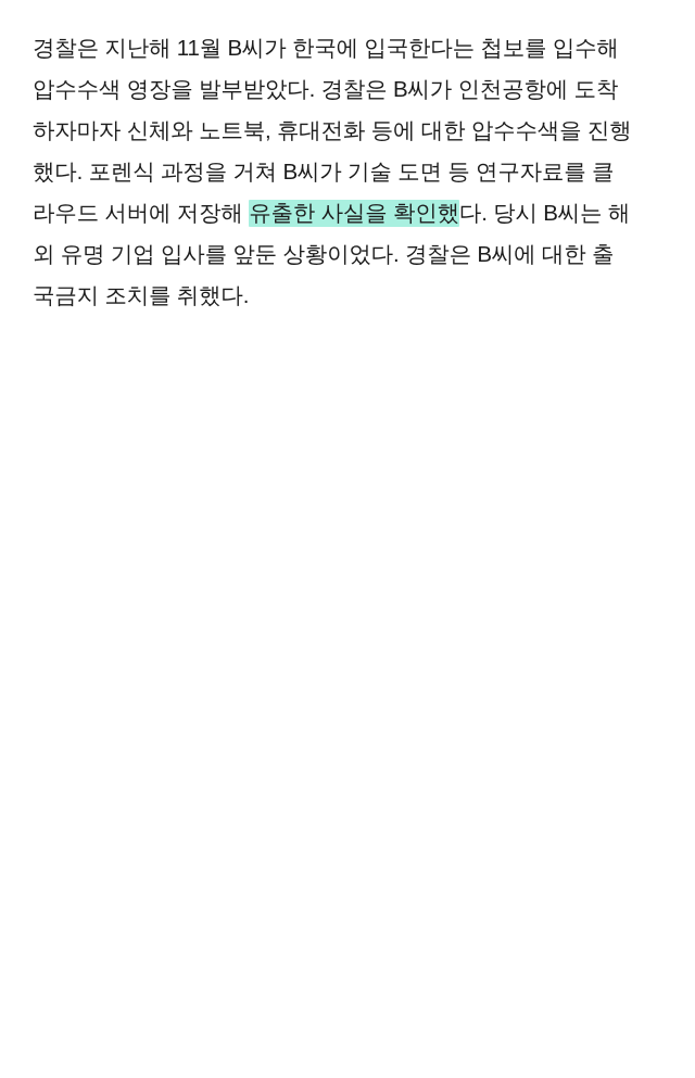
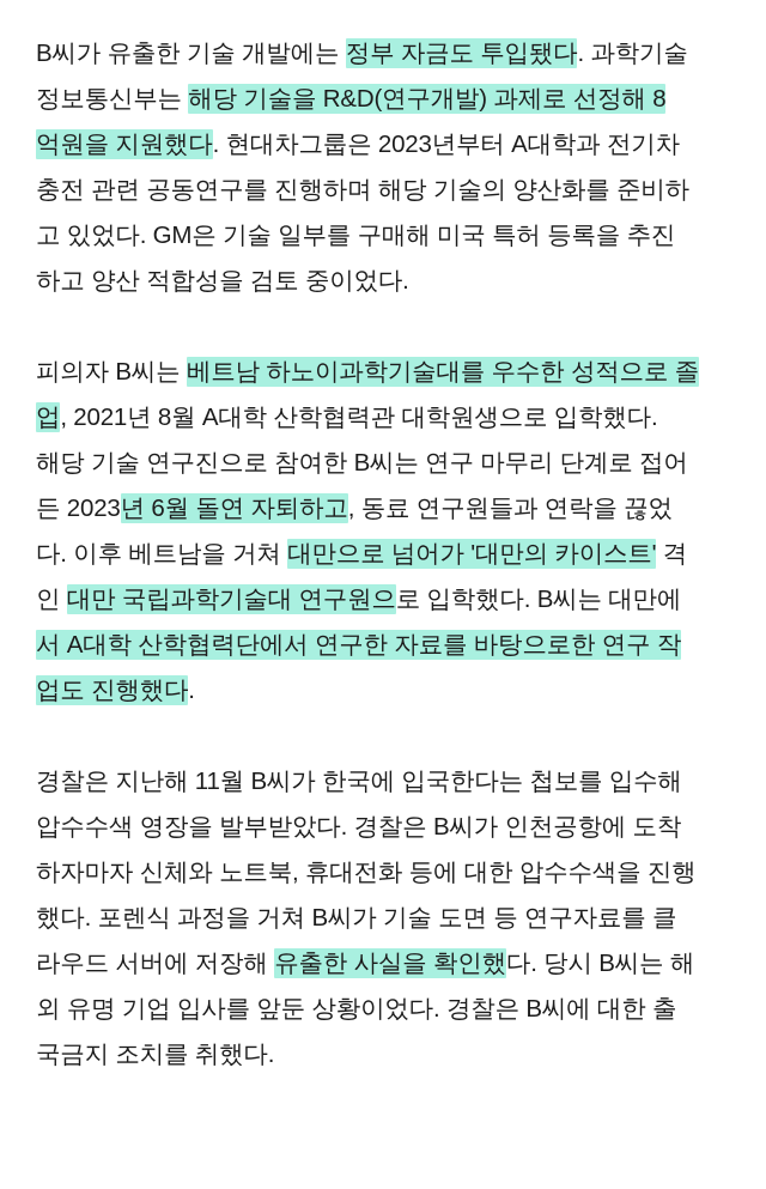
+ B씨가 유출한 기술 개발에는 정부 자금도 투입됐다. 과학기술
+ 정보통신부는 해당 기술을 R&D(연구개발) 과제로 선정해 8
+ 억원을 지원했다. 현대차그룹은 2023년부터 A대학과 전기차
+ 충전 관련 공동연구를 진행하며 해당 기술의 양산화를 준비하
+ 고 있었다. GM은 기술 일부를 구매해 미국 특허 등록을 추진
+ 하고 양산 적합성을 검토 중이었다.
+ 피의자 B씨는 베트남 하노이과학기술대를 우수한 성적으로 졸
+ 업, 2021년 8월 A대학 산학협력관 대학원생으로 입학했다.
+ 해당 기술 연구진으로 참여한 B씨는 연구 마무리 단계로 접어
+ 든 2023년 6월 돌연 자퇴하고, 동료 연구원들과 연락을 끊었
+ 다. 이후 베트남을 거쳐 대만으로 넘어가 '대만의 카이스트' 격
+ 인 대만 국립과학기술대 연구원으로 입학했다. B씨는 대만에
+ 서 A대학 산학협력단에서 연구한 자료를 바탕으로한 연구 작
+ 업도 진행했다.
  경찰은 지난해 11월 B씨가 한국에 입국한다는 첩보를 입수해
  압수수색 영장을 발부받았다. 경찰은 B씨가 인천공항에 도착
  하자마자 신체와 노트북, 휴대전화 등에 대한 압수수색을 진행
  했다. 포렌식 과정을 거쳐 B씨가 기술 도면 등 연구자료를 클
  라우드 서버에 저장해 유출한 사실을 확인했다. 당시 B씨는 해
  외 유명 기업 입사를 앞둔 상황이었다. 경찰은 B씨에 대한 출
  국금지 조치를 취했다.
